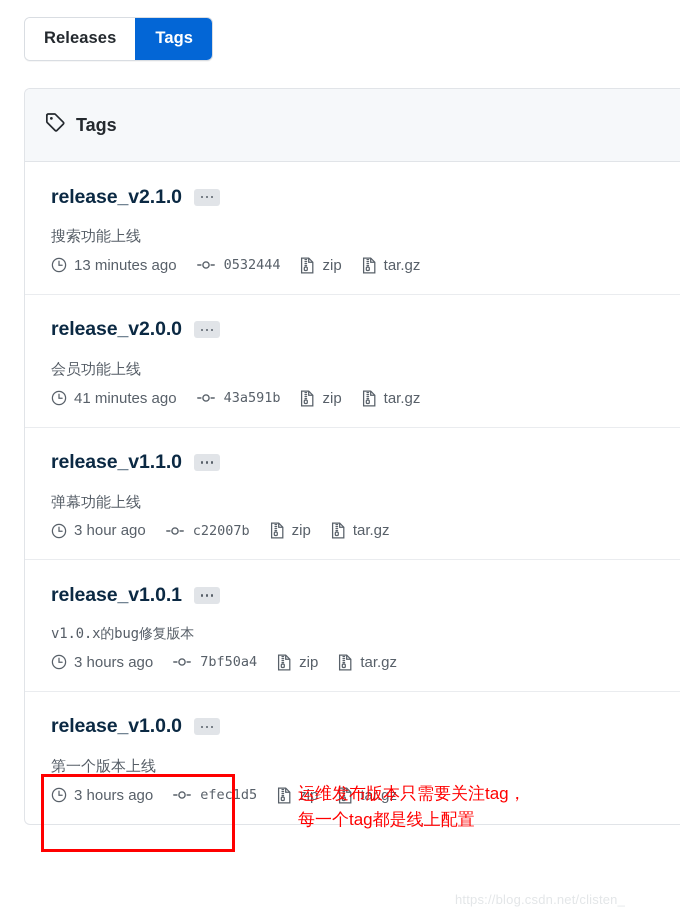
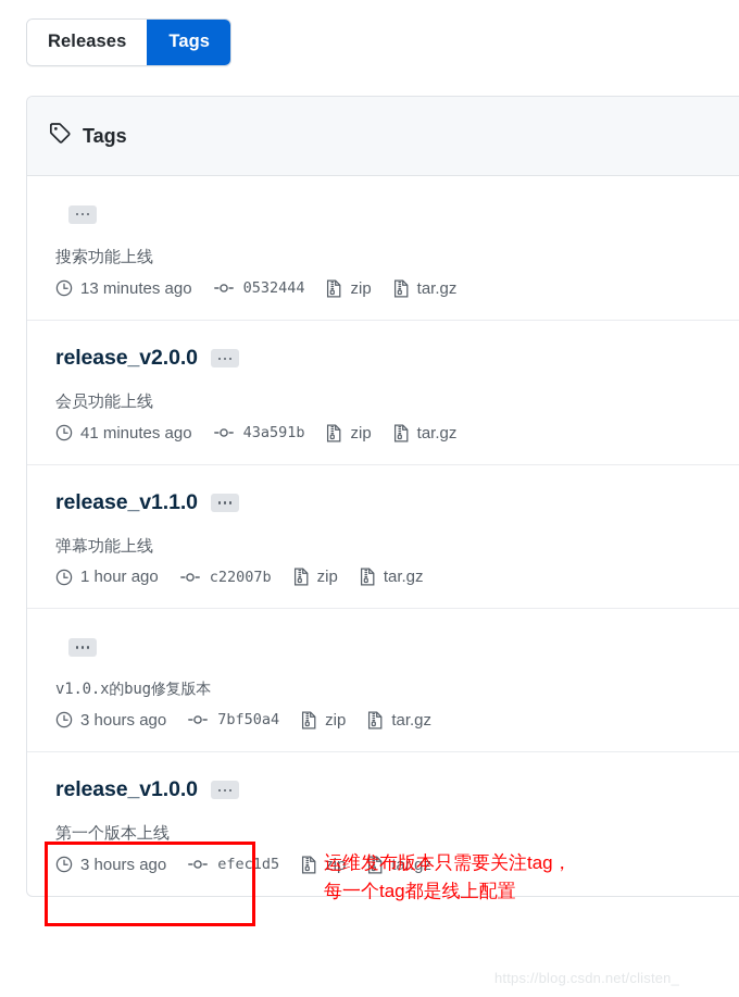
  Releases
  Tags
  Tags
- release_v2.1.0
  搜索功能上线
  13 minutes ago
  0532444
  zip
  tar.gz
  release_v2.0.0
  会员功能上线
  41 minutes ago
  43a591b
  zip
  tar.gz
  release_v1.1.0
  弹幕功能上线
- 3 hour ago
+ 1 hour ago
  c22007b
  zip
  tar.gz
- release_v1.0.1
  v1.0.x的bug修复版本
  3 hours ago
  7bf50a4
  zip
  tar.gz
  release_v1.0.0
  第一个版本上线
  3 hours ago
  efec1d5
  zip
  tar.gz
  运维发布版本只需要关注tag，
  每一个tag都是线上配置
  https://blog.csdn.net/clisten_
